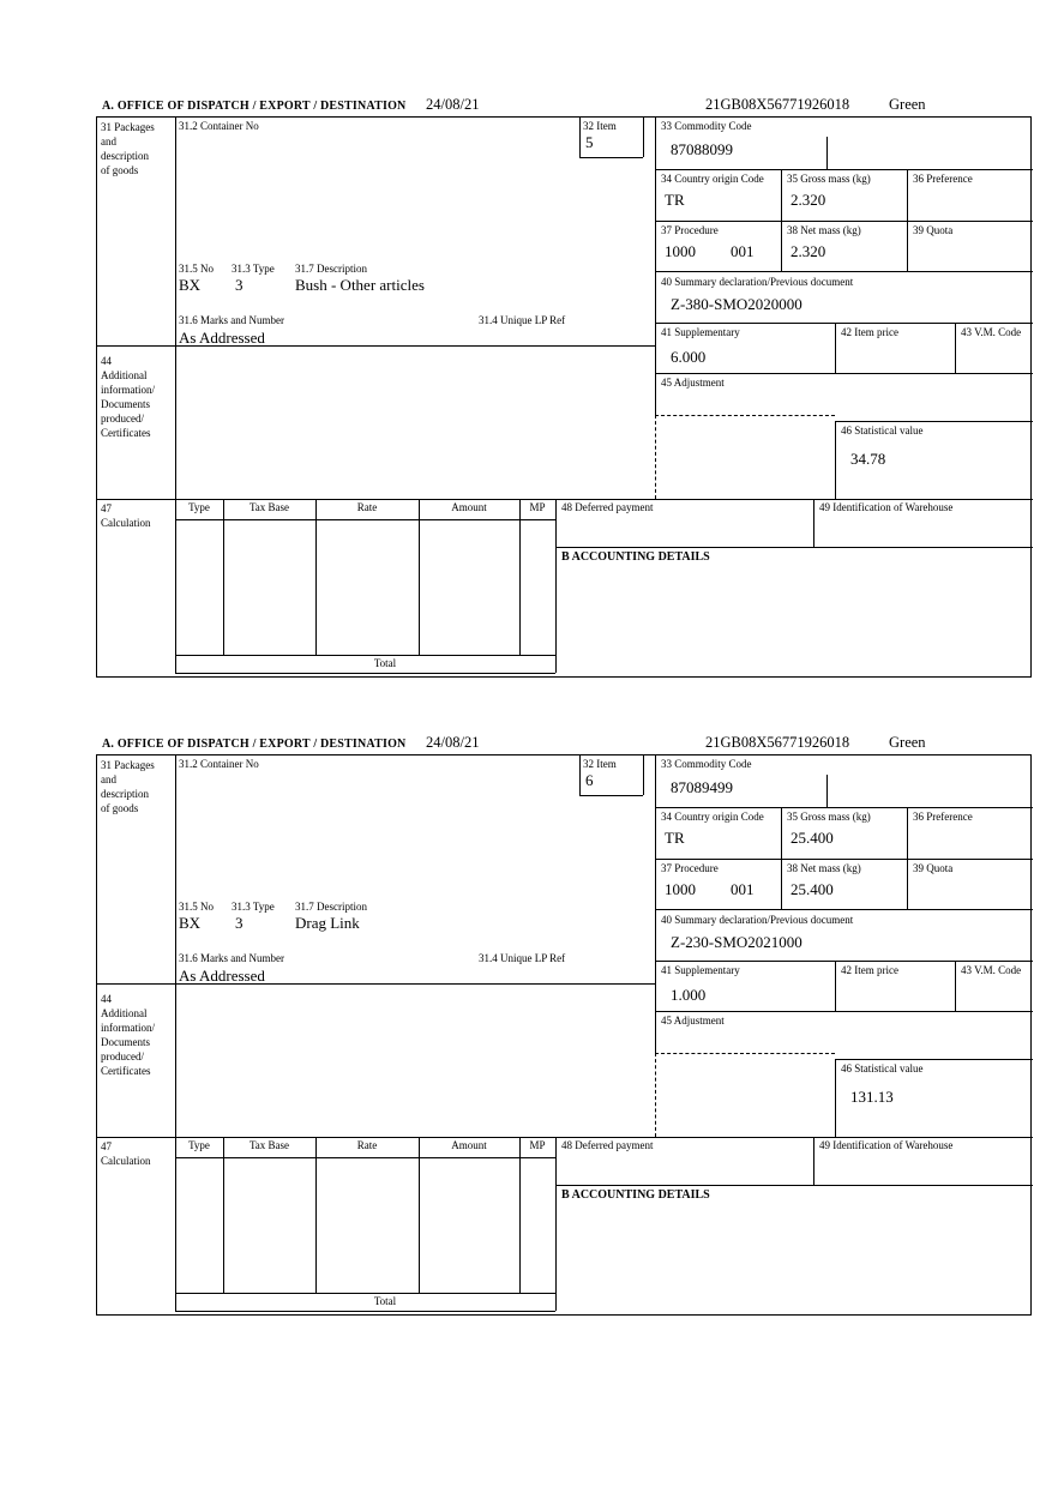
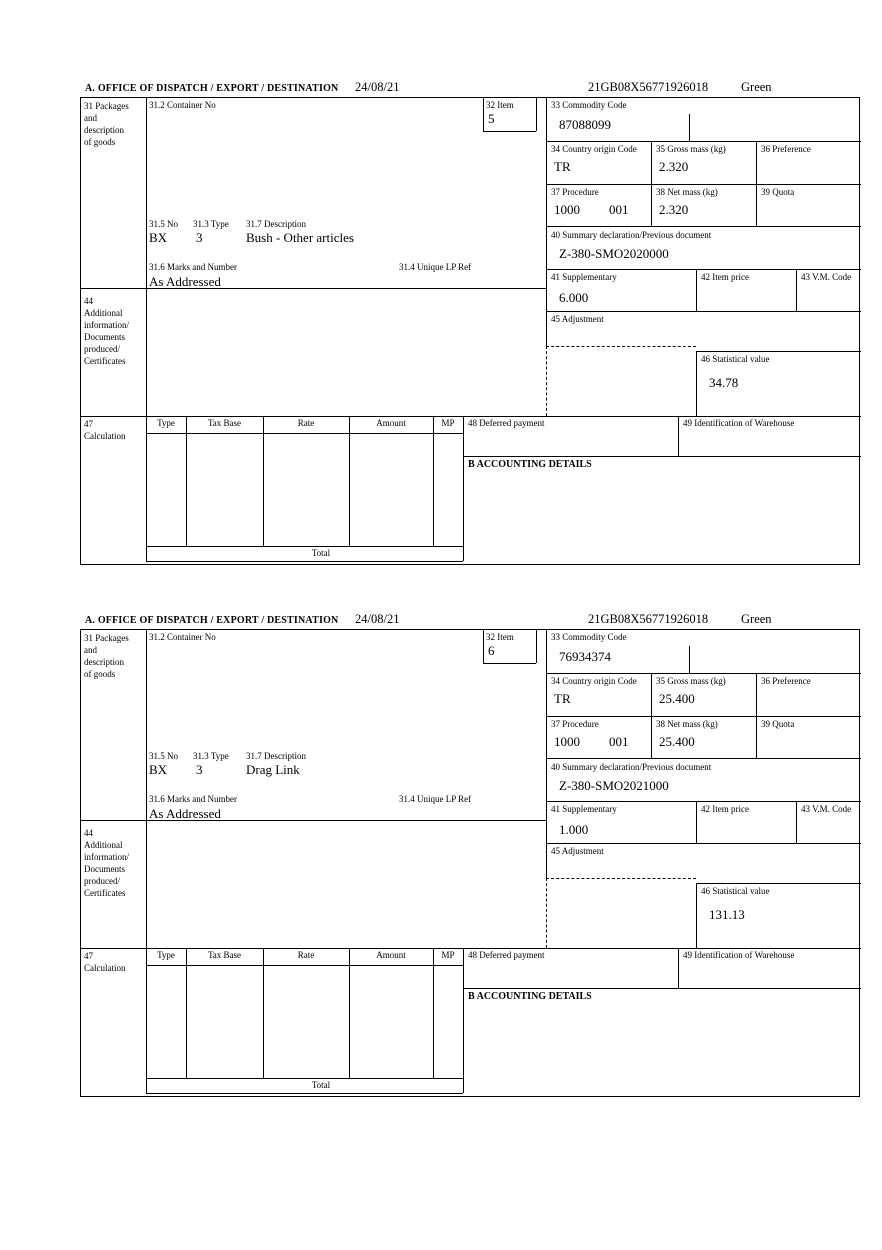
  A. OFFICE OF DISPATCH / EXPORT / DESTINATION
  24/08/21
  21GB08X56771926018
  Green
  31 Packages
  and
  description
  of goods
  44
  Additional
  information/
  Documents
  produced/
  Certificates
  47
  Calculation
  31.2 Container No
  32 Item
  5
  31.5 No
  31.3 Type
  31.7 Description
  BX
  3
  Bush - Other articles
  31.6 Marks and Number
  31.4 Unique LP Ref
  As Addressed
  33 Commodity Code
  87088099
  34 Country origin Code
  35 Gross mass (kg)
  36 Preference
  TR
  2.320
  37 Procedure
  38 Net mass (kg)
  39 Quota
  1000
  001
  2.320
  40 Summary declaration/Previous document
  Z-380-SMO2020000
  41 Supplementary
  42 Item price
  43 V.M. Code
  6.000
  45 Adjustment
  46 Statistical value
  34.78
  Type
  Tax Base
  Rate
  Amount
  MP
  Total
  48 Deferred payment
  49 Identification of Warehouse
  B ACCOUNTING DETAILS
  A. OFFICE OF DISPATCH / EXPORT / DESTINATION
  24/08/21
  21GB08X56771926018
  Green
  31 Packages
  and
  description
  of goods
  44
  Additional
  information/
  Documents
  produced/
  Certificates
  47
  Calculation
  31.2 Container No
  32 Item
  6
  31.5 No
  31.3 Type
  31.7 Description
  BX
  3
  Drag Link
  31.6 Marks and Number
  31.4 Unique LP Ref
  As Addressed
  33 Commodity Code
- 87089499
+ 76934374
  34 Country origin Code
  35 Gross mass (kg)
  36 Preference
  TR
  25.400
  37 Procedure
  38 Net mass (kg)
  39 Quota
  1000
  001
  25.400
  40 Summary declaration/Previous document
- Z-230-SMO2021000
+ Z-380-SMO2021000
  41 Supplementary
  42 Item price
  43 V.M. Code
  1.000
  45 Adjustment
  46 Statistical value
  131.13
  Type
  Tax Base
  Rate
  Amount
  MP
  Total
  48 Deferred payment
  49 Identification of Warehouse
  B ACCOUNTING DETAILS
